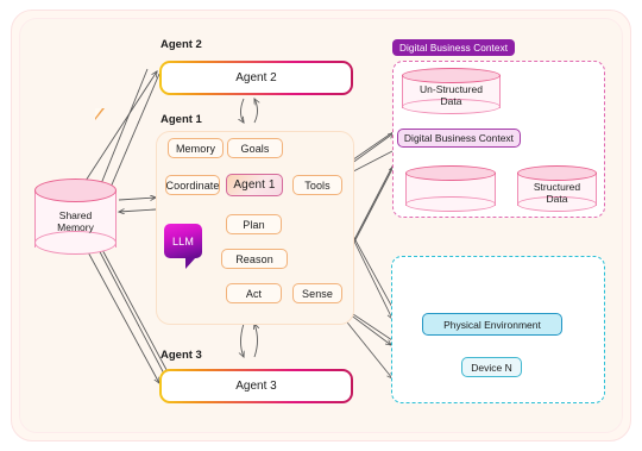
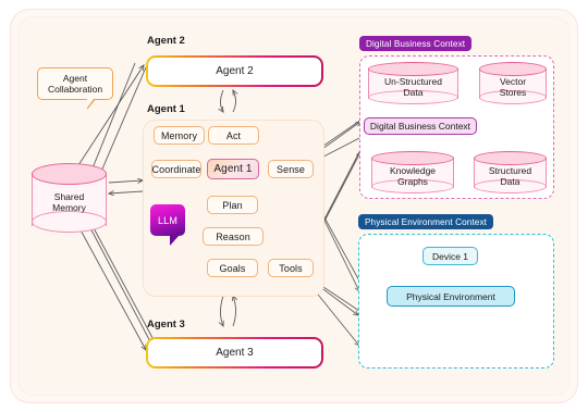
+ Agent
+ Collaboration
  Shared
  Memory
  Agent 2
  Agent 2
  Agent 1
  Memory
- Goals
+ Act
  Coordinate
  Agent 1
- Tools
+ Sense
  Plan
  Reason
- Act
+ Goals
- Sense
+ Tools
  LLM
  Agent 3
  Agent 3
  Digital Business Context
  Un-Structured
  Data
+ Vector
+ Stores
  Digital Business Context
+ Knowledge
+ Graphs
  Structured
  Data
+ Physical Environment Context
+ Device 1
  Physical Environment
- Device N
